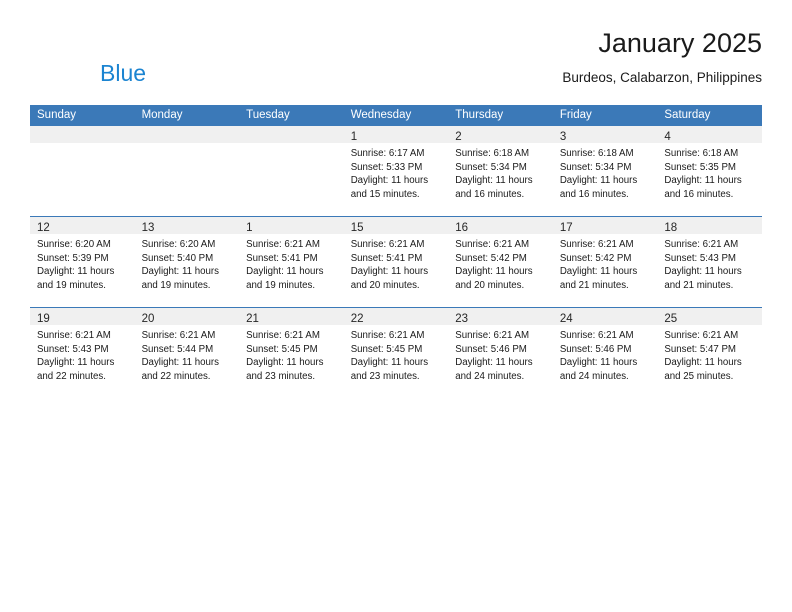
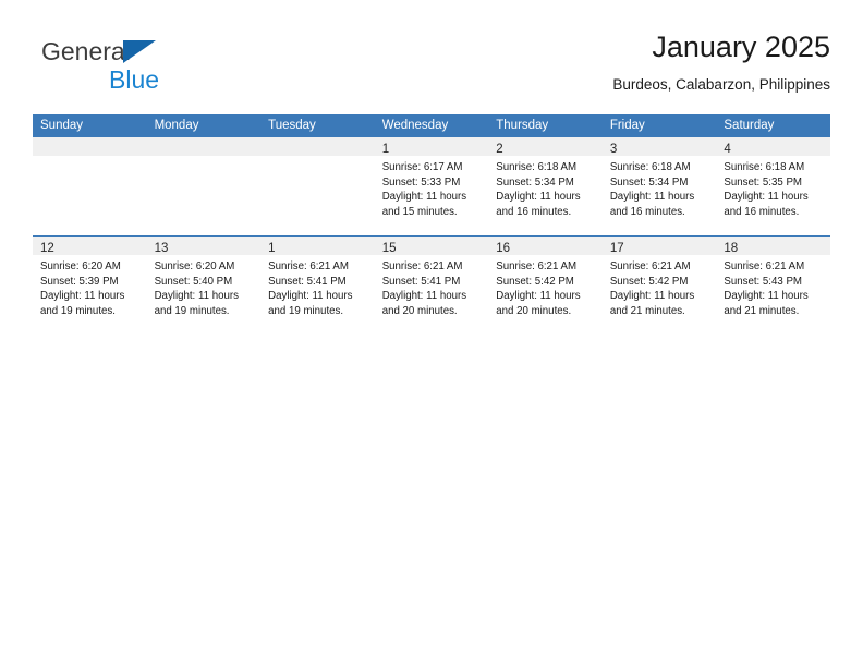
+ General
  Blue
  January 2025
  Burdeos, Calabarzon, Philippines
  Sunday	Monday	Tuesday	Wednesday	Thursday	Friday	Saturday
  			1Sunrise: 6:17 AMSunset: 5:33 PMDaylight: 11 hoursand 15 minutes.	2Sunrise: 6:18 AMSunset: 5:34 PMDaylight: 11 hoursand 16 minutes.	3Sunrise: 6:18 AMSunset: 5:34 PMDaylight: 11 hoursand 16 minutes.	4Sunrise: 6:18 AMSunset: 5:35 PMDaylight: 11 hoursand 16 minutes.
  12Sunrise: 6:20 AMSunset: 5:39 PMDaylight: 11 hoursand 19 minutes.	13Sunrise: 6:20 AMSunset: 5:40 PMDaylight: 11 hoursand 19 minutes.	1Sunrise: 6:21 AMSunset: 5:41 PMDaylight: 11 hoursand 19 minutes.	15Sunrise: 6:21 AMSunset: 5:41 PMDaylight: 11 hoursand 20 minutes.	16Sunrise: 6:21 AMSunset: 5:42 PMDaylight: 11 hoursand 20 minutes.	17Sunrise: 6:21 AMSunset: 5:42 PMDaylight: 11 hoursand 21 minutes.	18Sunrise: 6:21 AMSunset: 5:43 PMDaylight: 11 hoursand 21 minutes.
- 19Sunrise: 6:21 AMSunset: 5:43 PMDaylight: 11 hoursand 22 minutes.	20Sunrise: 6:21 AMSunset: 5:44 PMDaylight: 11 hoursand 22 minutes.	21Sunrise: 6:21 AMSunset: 5:45 PMDaylight: 11 hoursand 23 minutes.	22Sunrise: 6:21 AMSunset: 5:45 PMDaylight: 11 hoursand 23 minutes.	23Sunrise: 6:21 AMSunset: 5:46 PMDaylight: 11 hoursand 24 minutes.	24Sunrise: 6:21 AMSunset: 5:46 PMDaylight: 11 hoursand 24 minutes.	25Sunrise: 6:21 AMSunset: 5:47 PMDaylight: 11 hoursand 25 minutes.
